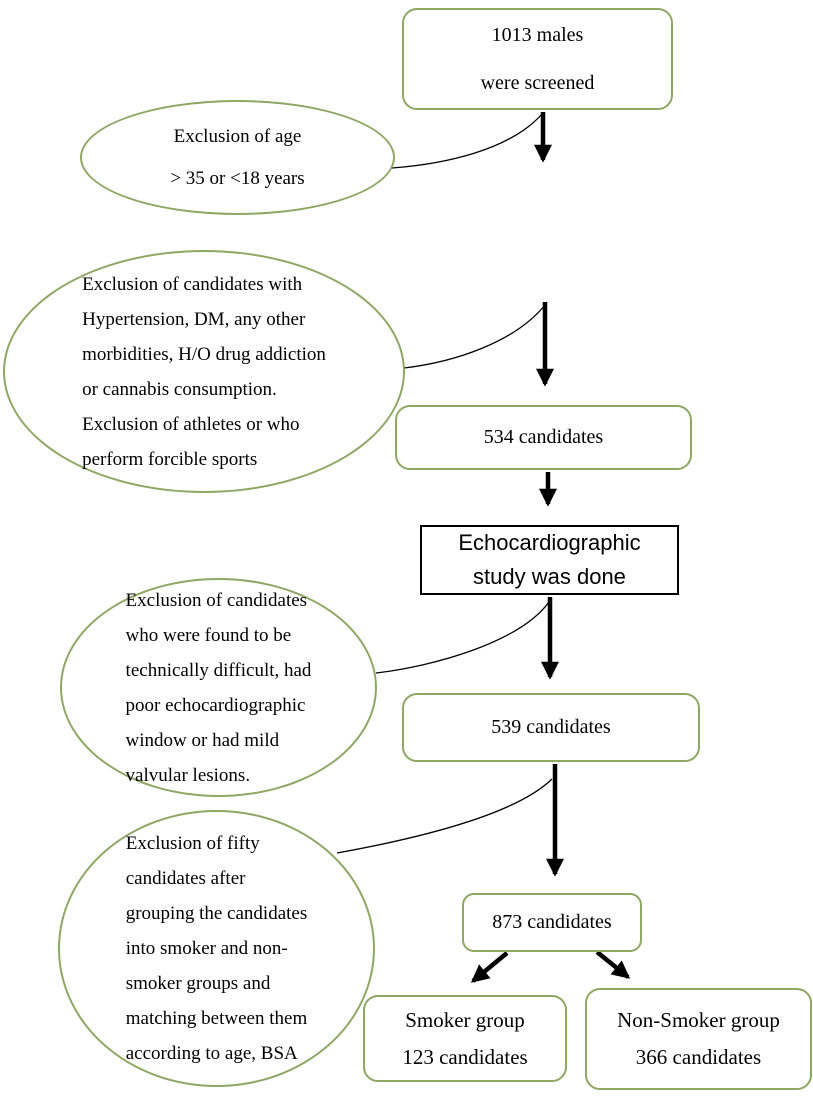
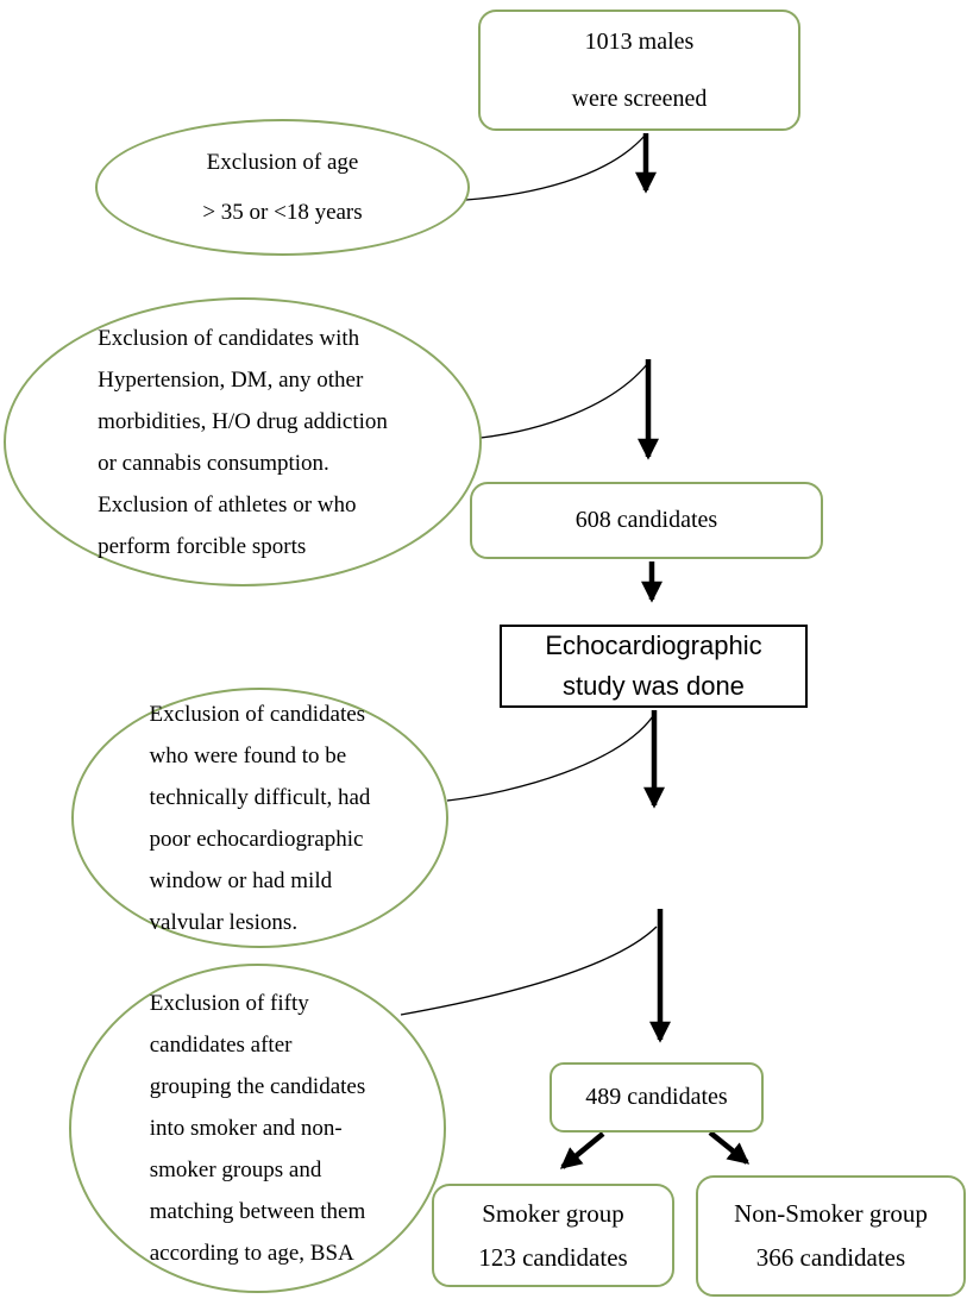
  1013 males
  were screened
  Exclusion of age
  > 35 or <18 years
  Exclusion of candidates with
  Hypertension, DM, any other
  morbidities, H/O drug addiction
  or cannabis consumption.
  Exclusion of athletes or who
  perform forcible sports
- 534 candidates
+ 608 candidates
  Echocardiographic
  study was done
  Exclusion of candidates
  who were found to be
  technically difficult, had
  poor echocardiographic
  window or had mild
  valvular lesions.
- 539 candidates
  Exclusion of fifty
  candidates after
  grouping the candidates
  into smoker and non-
  smoker groups and
  matching between them
  according to age, BSA
- 873 candidates
+ 489 candidates
  Smoker group
  123 candidates
  Non-Smoker group
  366 candidates
